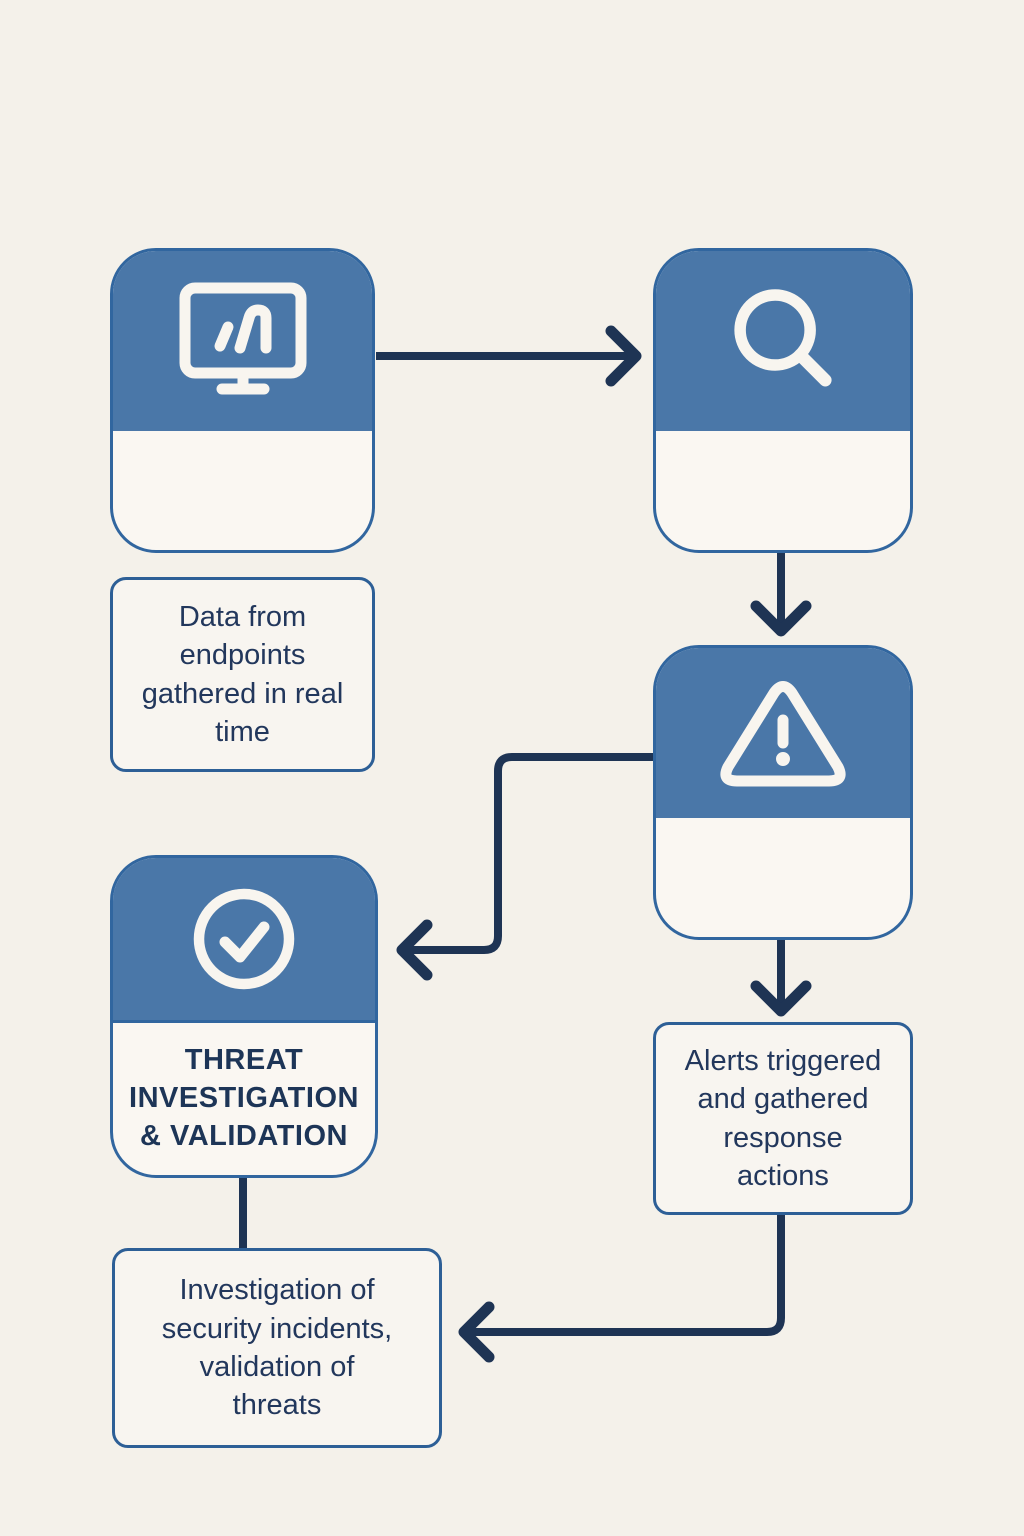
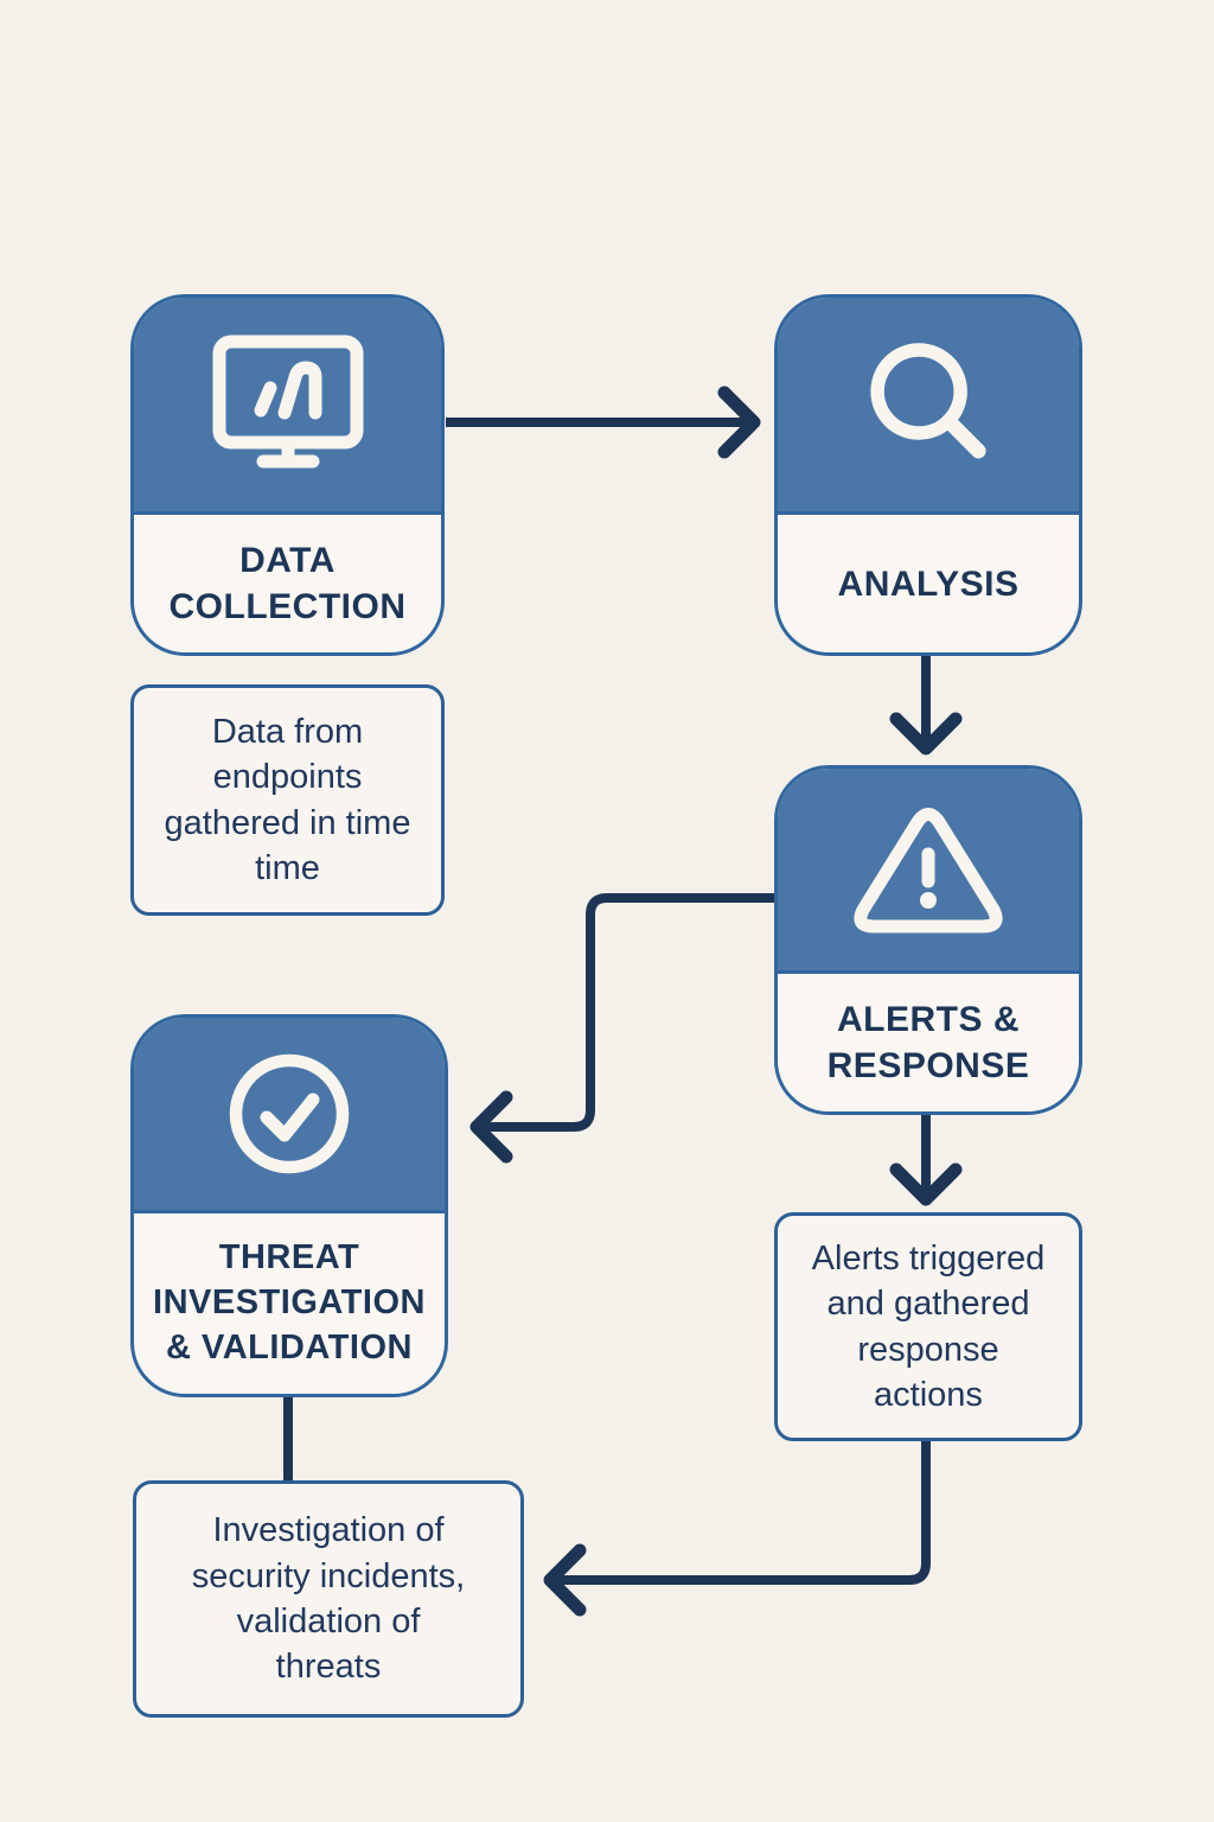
+ DATA COLLECTION
+ ANALYSIS
+ ALERTS & RESPONSE
  THREAT INVESTIGATION & VALIDATION
- Data from endpoints gathered in real time
+ Data from endpoints gathered in time time
  Alerts triggered and gathered response actions
  Investigation of security incidents, validation of threats
